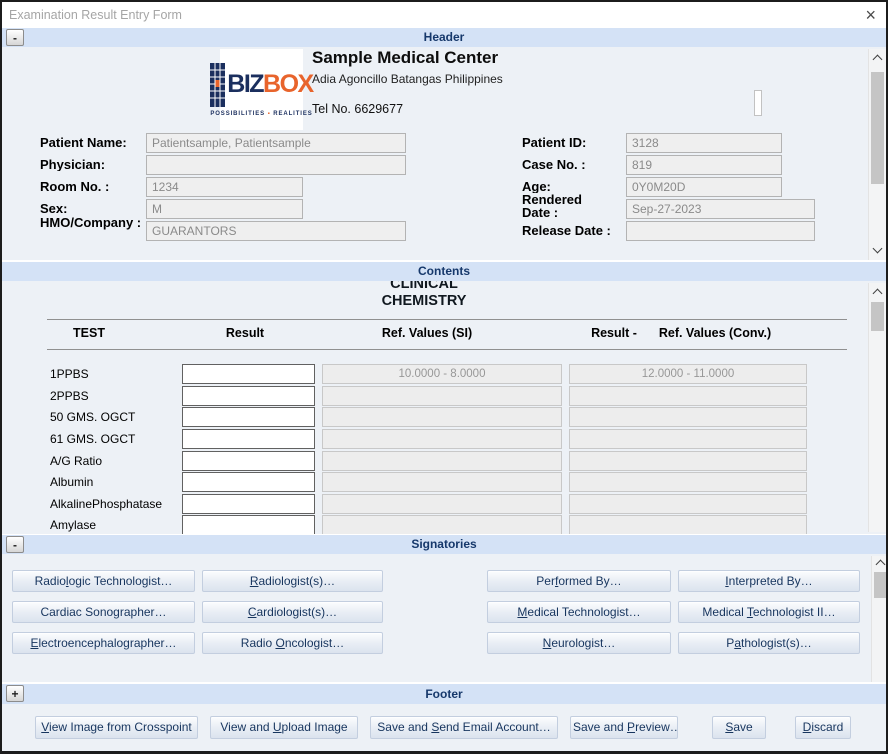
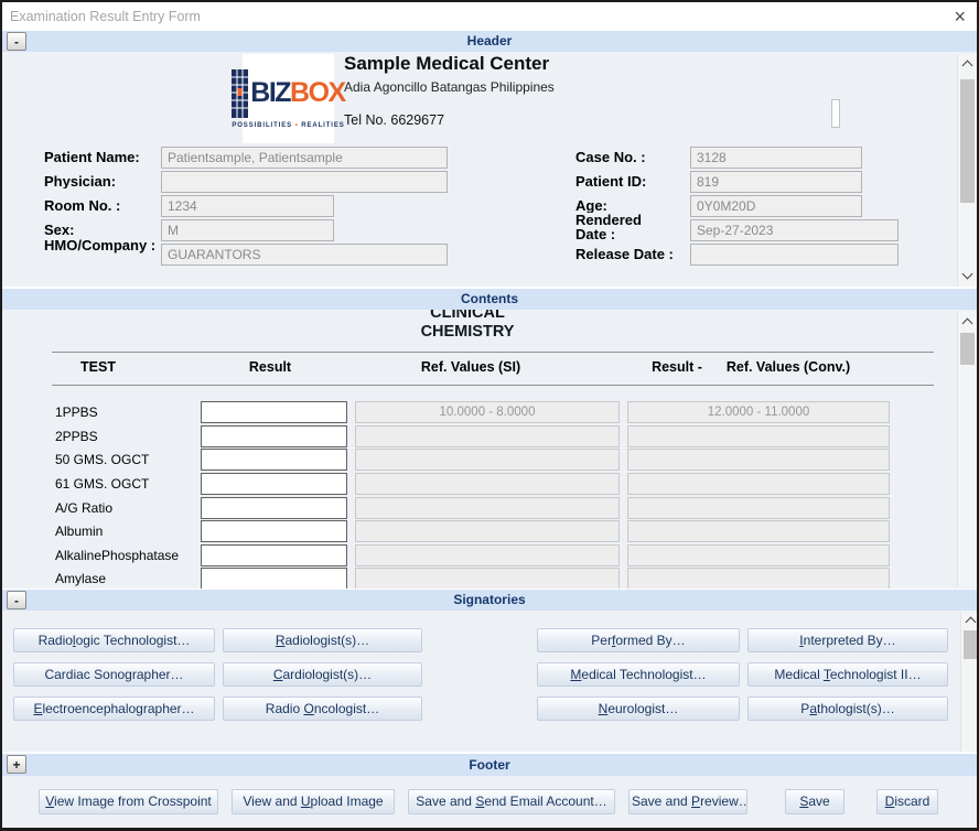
  Examination Result Entry Form
  ×
  Header
  -
  BIZBOX
  Sample Medical Center
  Adia Agoncillo Batangas Philippines
  Tel No. 6629677
  Patient Name:
  Patientsample, Patientsample
  Physician:
  Room No. :
  1234
  Sex:
  M
  HMO/Company :
  GUARANTORS
- Patient ID:
+ Case No. :
  3128
- Case No. :
+ Patient ID:
  819
  Age:
  0Y0M20D
  Rendered Date :
  Sep-27-2023
  Release Date :
  Contents
  CLINICAL
  CHEMISTRY
  TEST
  Result
  Ref. Values (SI)
  Result -
  Ref. Values (Conv.)
  1PPBS
  10.0000 - 8.0000
  12.0000 - 11.0000
  2PPBS
  50 GMS. OGCT
  61 GMS. OGCT
  A/G Ratio
  Albumin
  AlkalinePhosphatase
  Amylase
  Signatories
  -
  Radiologic Technologist…
  Radiologist(s)…
  Performed By…
  Interpreted By…
  Cardiac Sonographer…
  Cardiologist(s)…
  Medical Technologist…
  Medical Technologist II…
  Electroencephalographer…
  Radio Oncologist…
  Neurologist…
  Pathologist(s)…
  Footer
  +
  View Image from Crosspoint
  View and Upload Image
  Save and Send Email Account…
  Save and Preview…
  Save
  Discard
